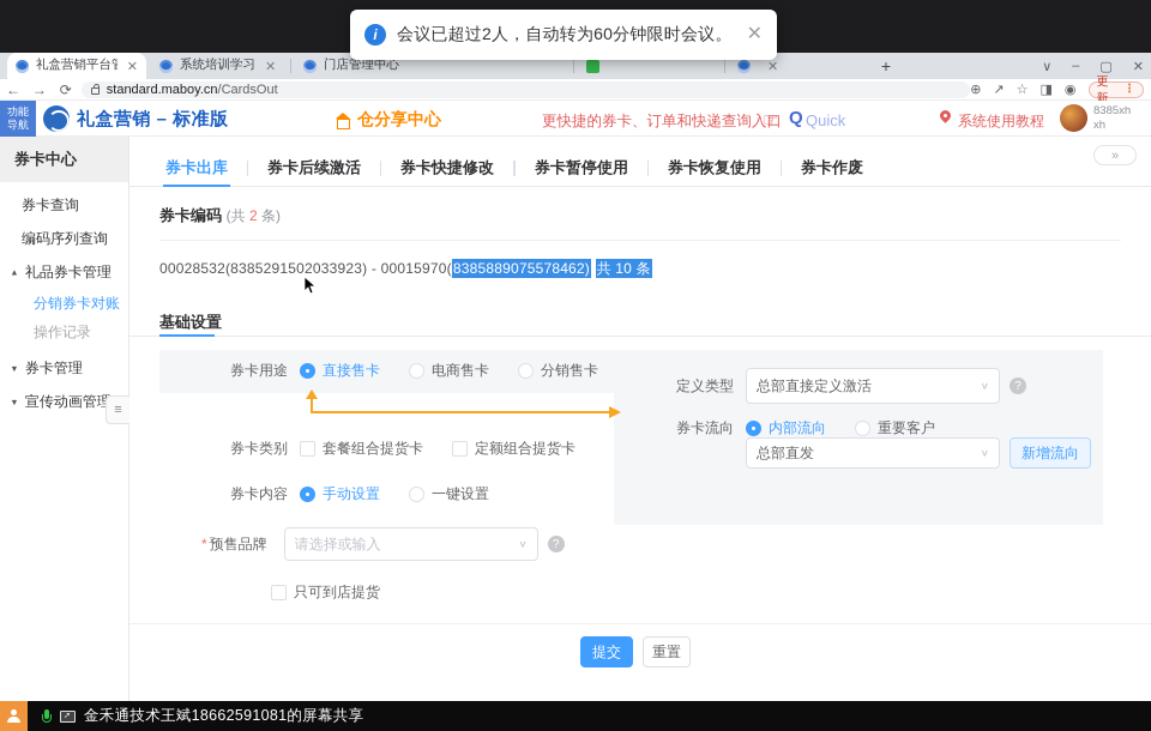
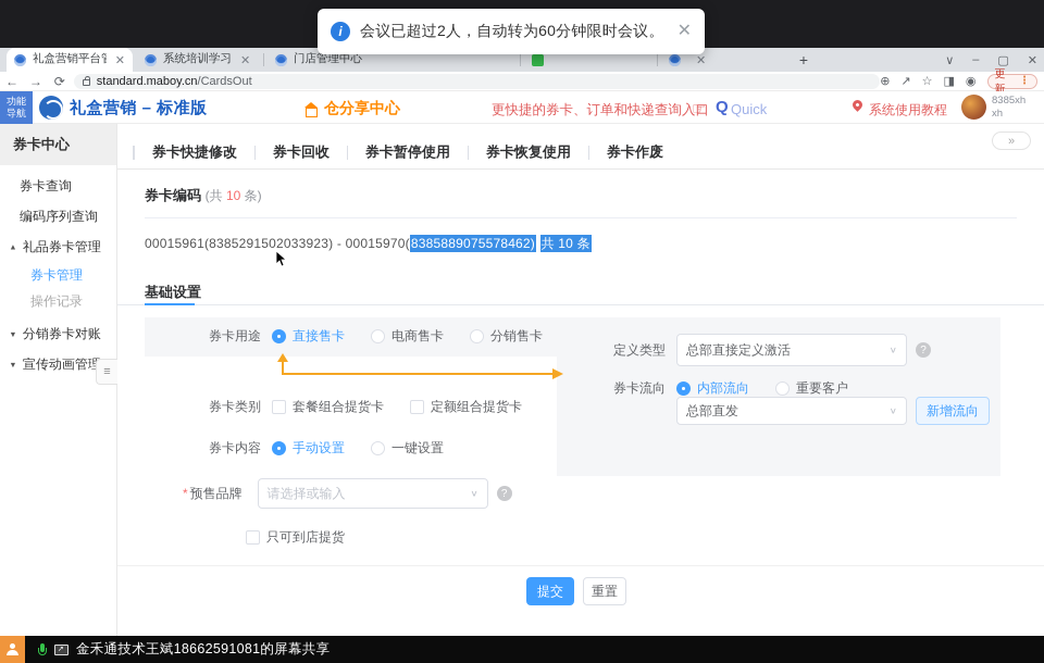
  ✕
  系统培训学习
  ✕
  门店管理中心
  ✕
  +
  ∨
  –
  ▢
  ✕
  ←
  →
  ⟳
  standard.maboy.cn/CardsOut
  ⊕
  ↗
  ☆
  ◨
  ◉
  更新
  ⋮
  功能
  导航
  礼盒营销 – 标准版
  仓分享中心
  更快捷的券卡、订单和快递查询入口
  ☞
  Q
  Quick
  系统使用教程
  8385xh
  xh
  券卡中心
  券卡查询
  编码序列查询
  ▲
  礼品券卡管理
- 分销券卡对账
+ 券卡管理
  操作记录
  ▼
- 券卡管理
+ 分销券卡对账
  ▼
  宣传动画管理
  ≡
- 券卡出库
- 券卡后续激活
  券卡快捷修改
+ 券卡回收
  券卡暂停使用
  券卡恢复使用
  券卡作废
  »
- 券卡编码 (共 2 条)
+ 券卡编码 (共 10 条)
- 00028532(8385291502033923) - 00015970(8385889075578462) 共 10 条
+ 00015961(8385291502033923) - 00015970(8385889075578462) 共 10 条
  基础设置
  券卡用途
  直接售卡
  电商售卡
  分销售卡
  定义类型
  总部直接定义激活
  ∨
  ?
  券卡流向
  内部流向
  重要客户
  总部直发
  ∨
  新增流向
  券卡类别
  套餐组合提货卡
  定额组合提货卡
  券卡内容
  手动设置
  一键设置
  *
  预售品牌
  请选择或输入
  ∨
  ?
  只可到店提货
  提交
  重置
  i
  会议已超过2人，自动转为60分钟限时会议。
  ✕
  金禾通技术王斌18662591081的屏幕共享
